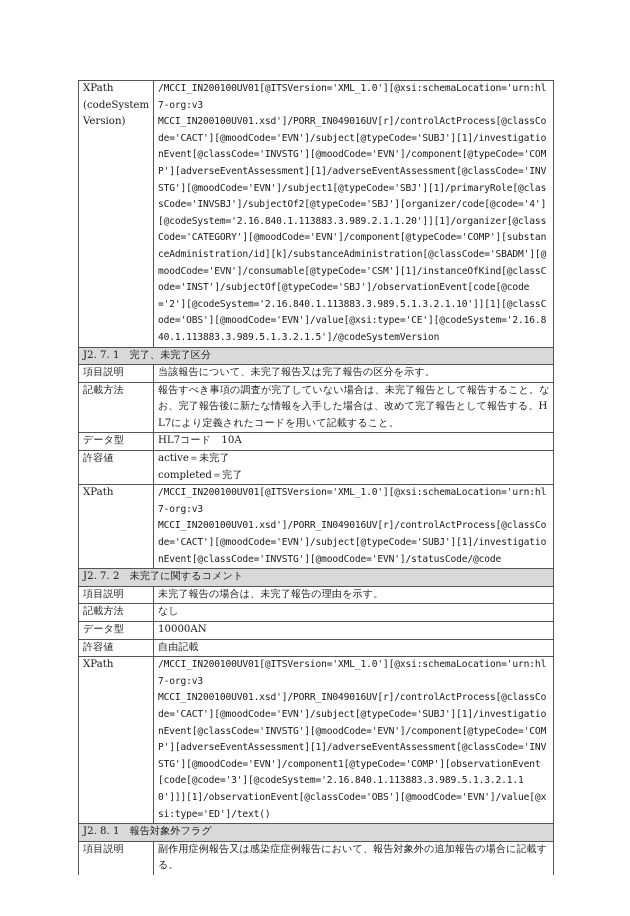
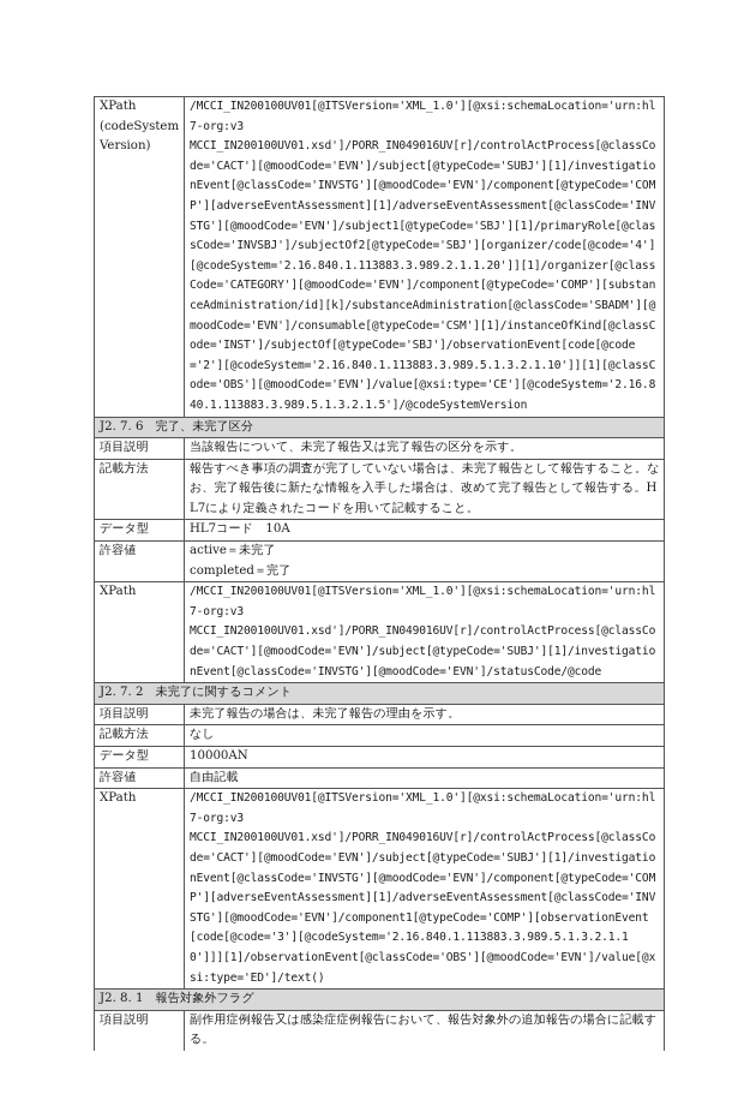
  XPath (codeSystem Version)	/MCCI_IN200100UV01[@ITSVersion='XML_1.0'][@xsi:schemaLocation='urn:hl7-org:v3 MCCI_IN200100UV01.xsd']/PORR_IN049016UV[r]/controlActProcess[@classCode='CACT'][@moodCode='EVN']/subject[@typeCode='SUBJ'][1]/investigationEvent[@classCode='INVSTG'][@moodCode='EVN']/component[@typeCode='COMP'][adverseEventAssessment][1]/adverseEventAssessment[@classCode='INVSTG'][@moodCode='EVN']/subject1[@typeCode='SBJ'][1]/primaryRole[@classCode='INVSBJ']/subjectOf2[@typeCode='SBJ'][organizer/code[@code='4'][@codeSystem='2.16.840.1.113883.3.989.2.1.1.20']][1]/organizer[@classCode='CATEGORY'][@moodCode='EVN']/component[@typeCode='COMP'][substanceAdministration/id][k]/substanceAdministration[@classCode='SBADM'][@moodCode='EVN']/consumable[@typeCode='CSM'][1]/instanceOfKind[@classCode='INST']/subjectOf[@typeCode='SBJ']/observationEvent[code[@code='2'][@codeSystem='2.16.840.1.113883.3.989.5.1.3.2.1.10']][1][@classCode='OBS'][@moodCode='EVN']/value[@xsi:type='CE'][@codeSystem='2.16.840.1.113883.3.989.5.1.3.2.1.5']/@codeSystemVersion
- J2. 7. 1 完了、未完了区分
+ J2. 7. 6 完了、未完了区分
  項目説明	当該報告について、未完了報告又は完了報告の区分を示す。
  記載方法	報告すべき事項の調査が完了していない場合は、未完了報告として報告すること。なお、完了報告後に新たな情報を入手した場合は、改めて完了報告として報告する。HL7により定義されたコードを用いて記載すること。
  データ型	HL7コード 10A
  許容値	active＝未完了 completed＝完了
  XPath	/MCCI_IN200100UV01[@ITSVersion='XML_1.0'][@xsi:schemaLocation='urn:hl7-org:v3 MCCI_IN200100UV01.xsd']/PORR_IN049016UV[r]/controlActProcess[@classCode='CACT'][@moodCode='EVN']/subject[@typeCode='SUBJ'][1]/investigationEvent[@classCode='INVSTG'][@moodCode='EVN']/statusCode/@code
  J2. 7. 2 未完了に関するコメント
  項目説明	未完了報告の場合は、未完了報告の理由を示す。
  記載方法	なし
  データ型	10000AN
  許容値	自由記載
  XPath	/MCCI_IN200100UV01[@ITSVersion='XML_1.0'][@xsi:schemaLocation='urn:hl7-org:v3 MCCI_IN200100UV01.xsd']/PORR_IN049016UV[r]/controlActProcess[@classCode='CACT'][@moodCode='EVN']/subject[@typeCode='SUBJ'][1]/investigationEvent[@classCode='INVSTG'][@moodCode='EVN']/component[@typeCode='COMP'][adverseEventAssessment][1]/adverseEventAssessment[@classCode='INVSTG'][@moodCode='EVN']/component1[@typeCode='COMP'][observationEvent[code[@code='3'][@codeSystem='2.16.840.1.113883.3.989.5.1.3.2.1.10']]][1]/observationEvent[@classCode='OBS'][@moodCode='EVN']/value[@xsi:type='ED']/text()
  J2. 8. 1 報告対象外フラグ
  項目説明	副作用症例報告又は感染症症例報告において、報告対象外の追加報告の場合に記載する。
